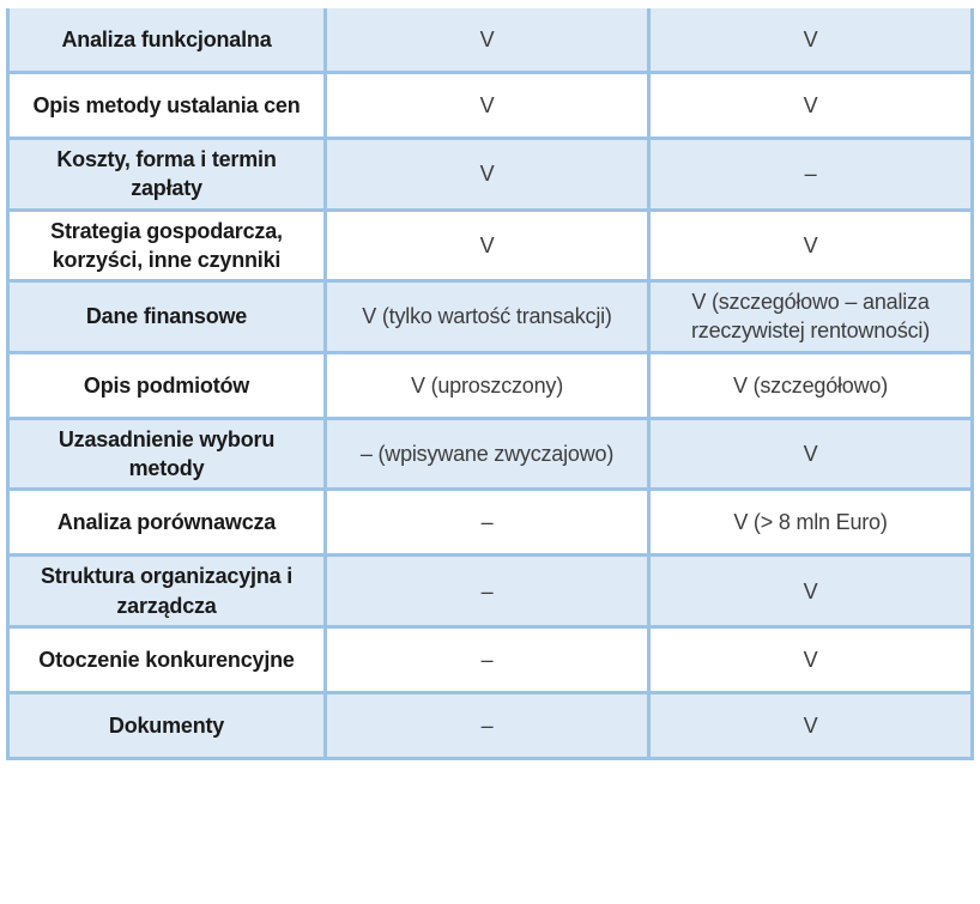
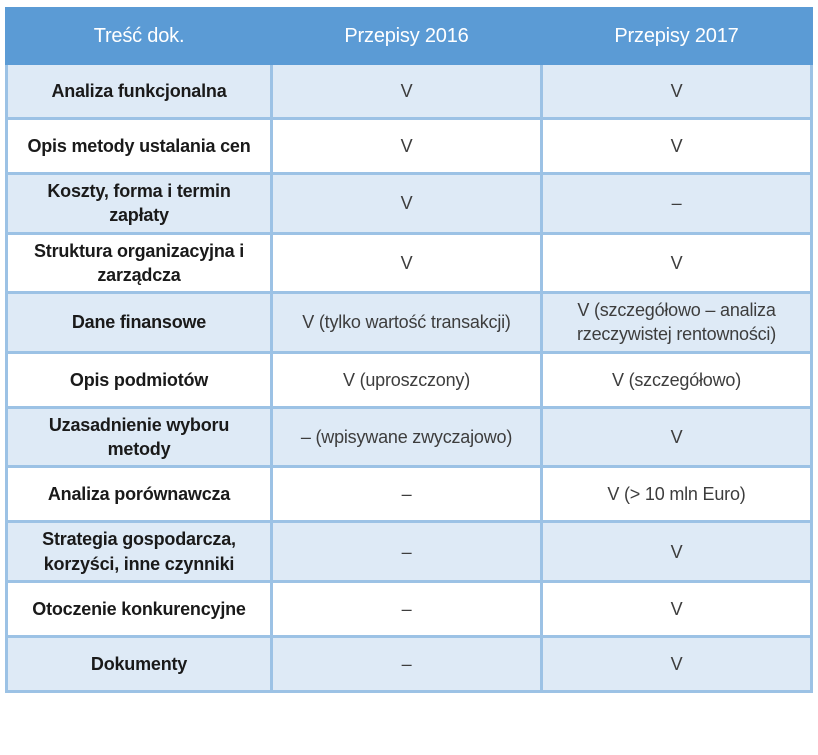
+ Treść dok.
+ Przepisy 2016
+ Przepisy 2017
  Analiza funkcjonalna
  V
  V
  Opis metody ustalania cen
  V
  V
  Koszty, forma i termin zapłaty
  V
  –
- Strategia gospodarcza, korzyści, inne czynniki
+ Struktura organizacyjna i zarządcza
  V
  V
  Dane finansowe
  V (tylko wartość transakcji)
  V (szczegółowo – analiza rzeczywistej rentowności)
  Opis podmiotów
  V (uproszczony)
  V (szczegółowo)
  Uzasadnienie wyboru metody
  – (wpisywane zwyczajowo)
  V
  Analiza porównawcza
  –
- V (> 8 mln Euro)
+ V (> 10 mln Euro)
- Struktura organizacyjna i zarządcza
+ Strategia gospodarcza, korzyści, inne czynniki
  –
  V
  Otoczenie konkurencyjne
  –
  V
  Dokumenty
  –
  V
